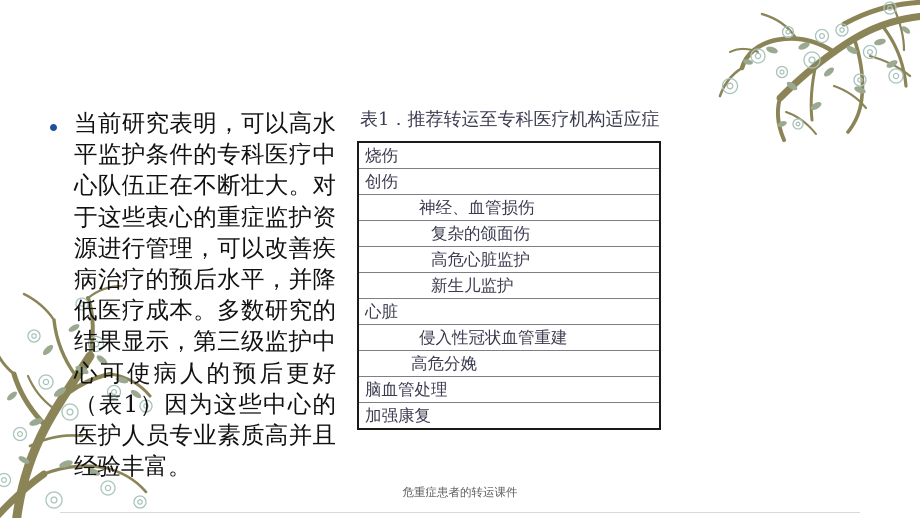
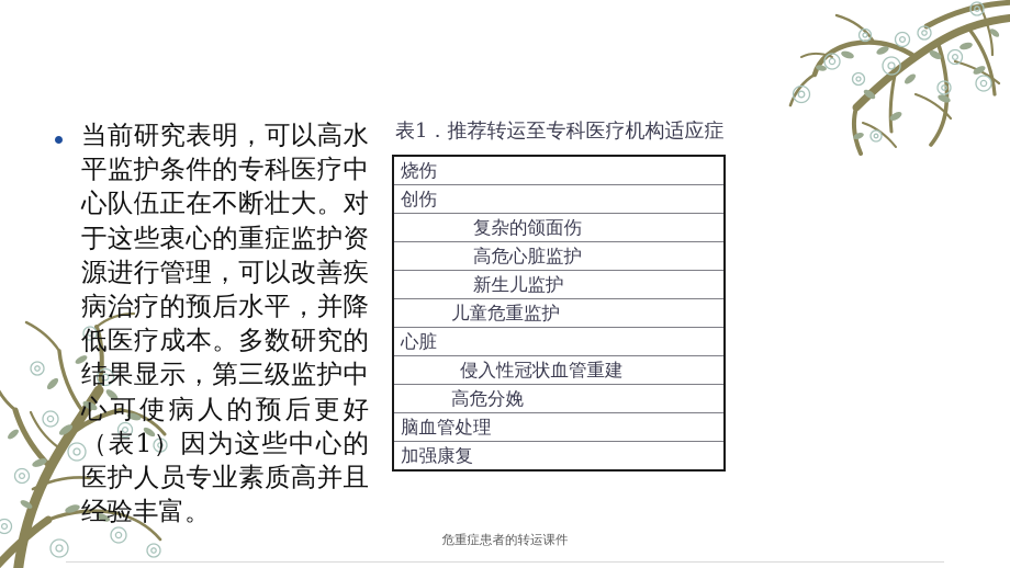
  当前研究表明，可以高水平监护条件的专科医疗中心队伍正在不断壮大。对于这些衷心的重症监护资源进行管理，可以改善疾病治疗的预后水平，并降低医疗成本。多数研究的结果显示，第三级监护中心可使病人的预后更好（表1）因为这些中心的医护人员专业素质高并且经验丰富。
  表1．推荐转运至专科医疗机构适应症
  烧伤
  创伤
- 神经、血管损伤
  复杂的颌面伤
  高危心脏监护
  新生儿监护
+ 儿童危重监护
  心脏
  侵入性冠状血管重建
  高危分娩
  脑血管处理
  加强康复
  危重症患者的转运课件
